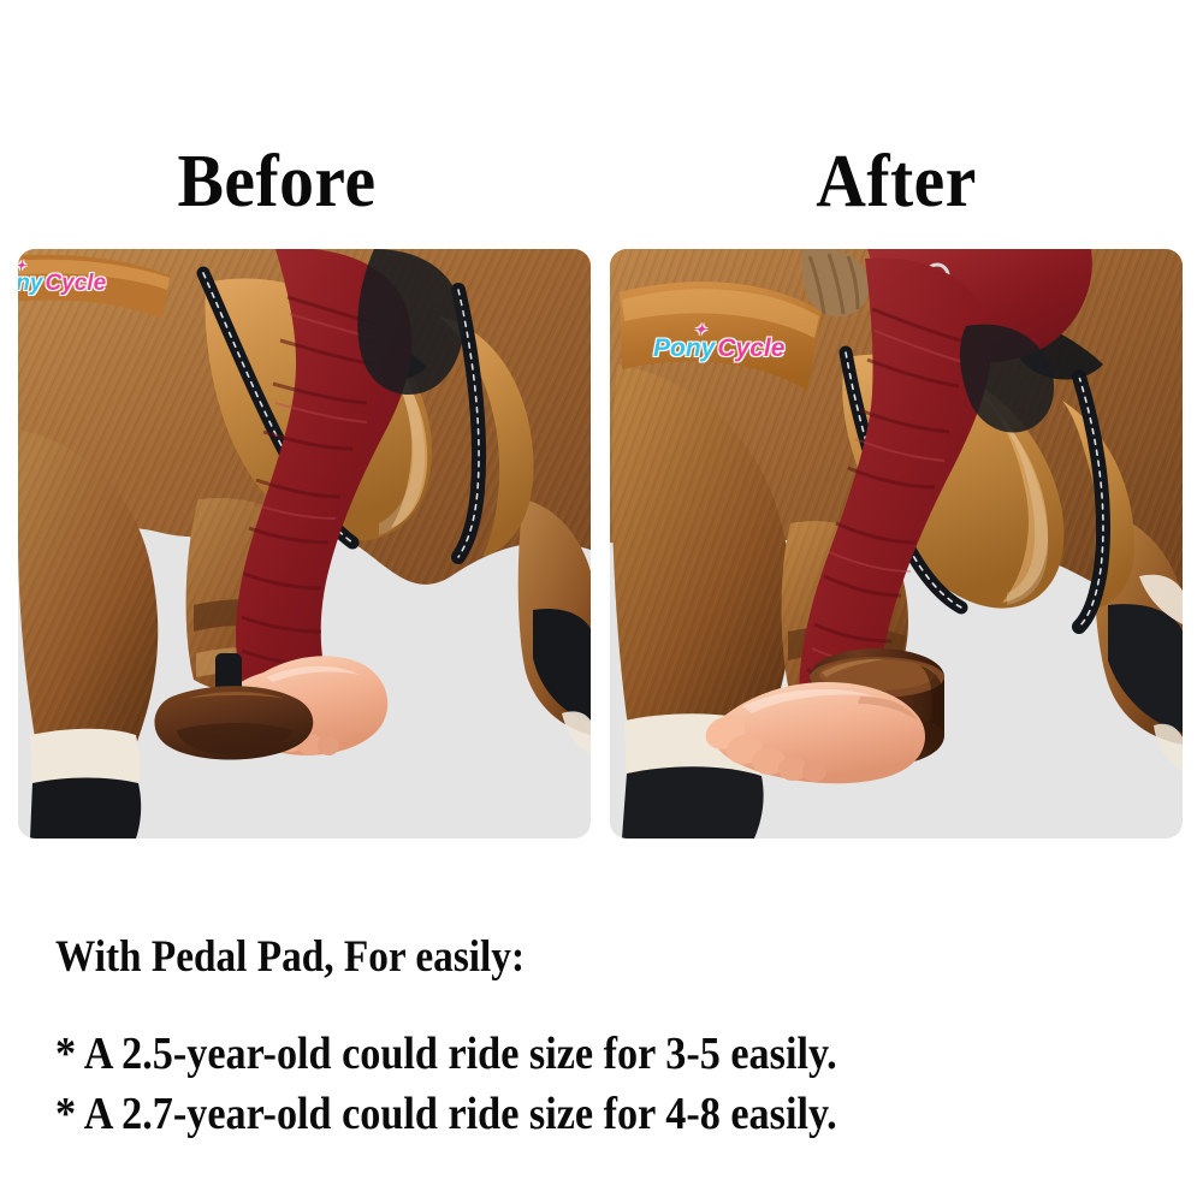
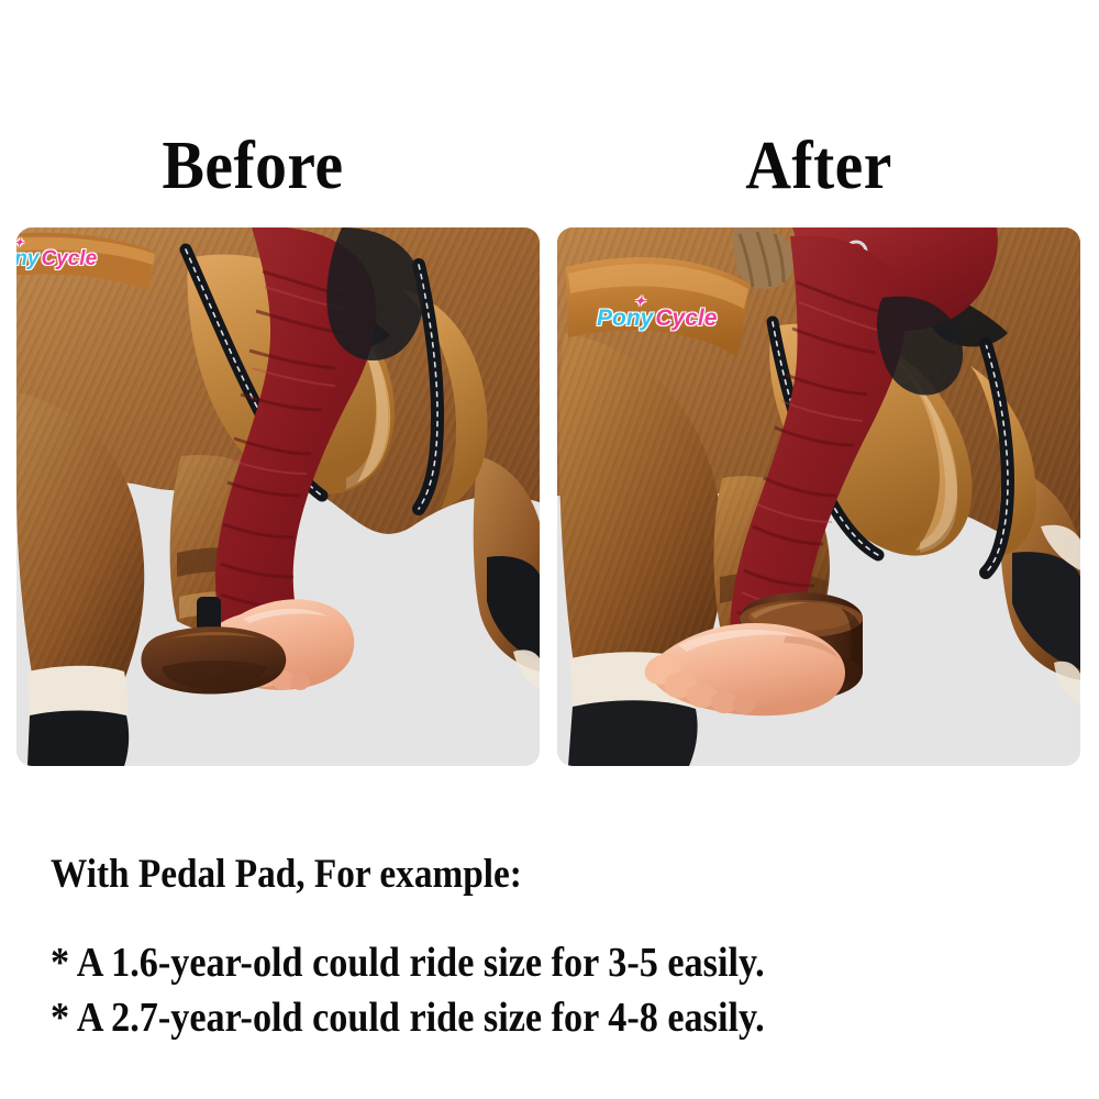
  Before
  After
  ✦
  Cycle
  ✦
  Pony
  Cycle
- With Pedal Pad, For easily:
+ With Pedal Pad, For example:
- * A 2.5-year-old could ride size for 3-5 easily.
+ * A 1.6-year-old could ride size for 3-5 easily.
  * A 2.7-year-old could ride size for 4-8 easily.
